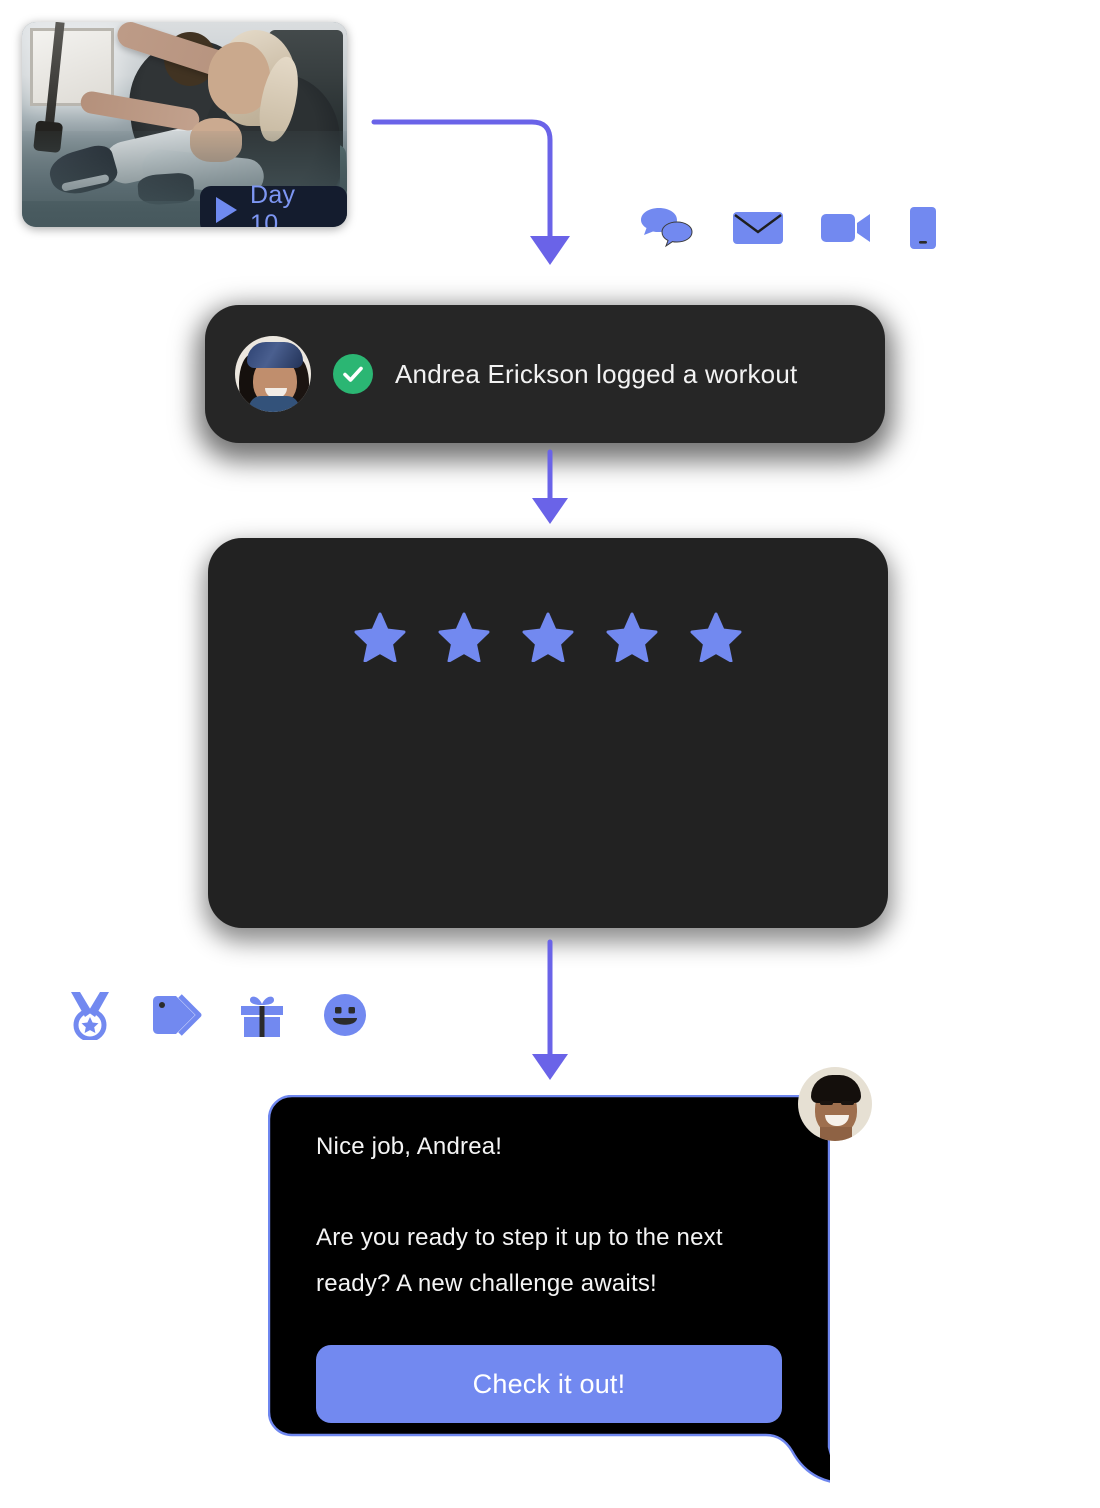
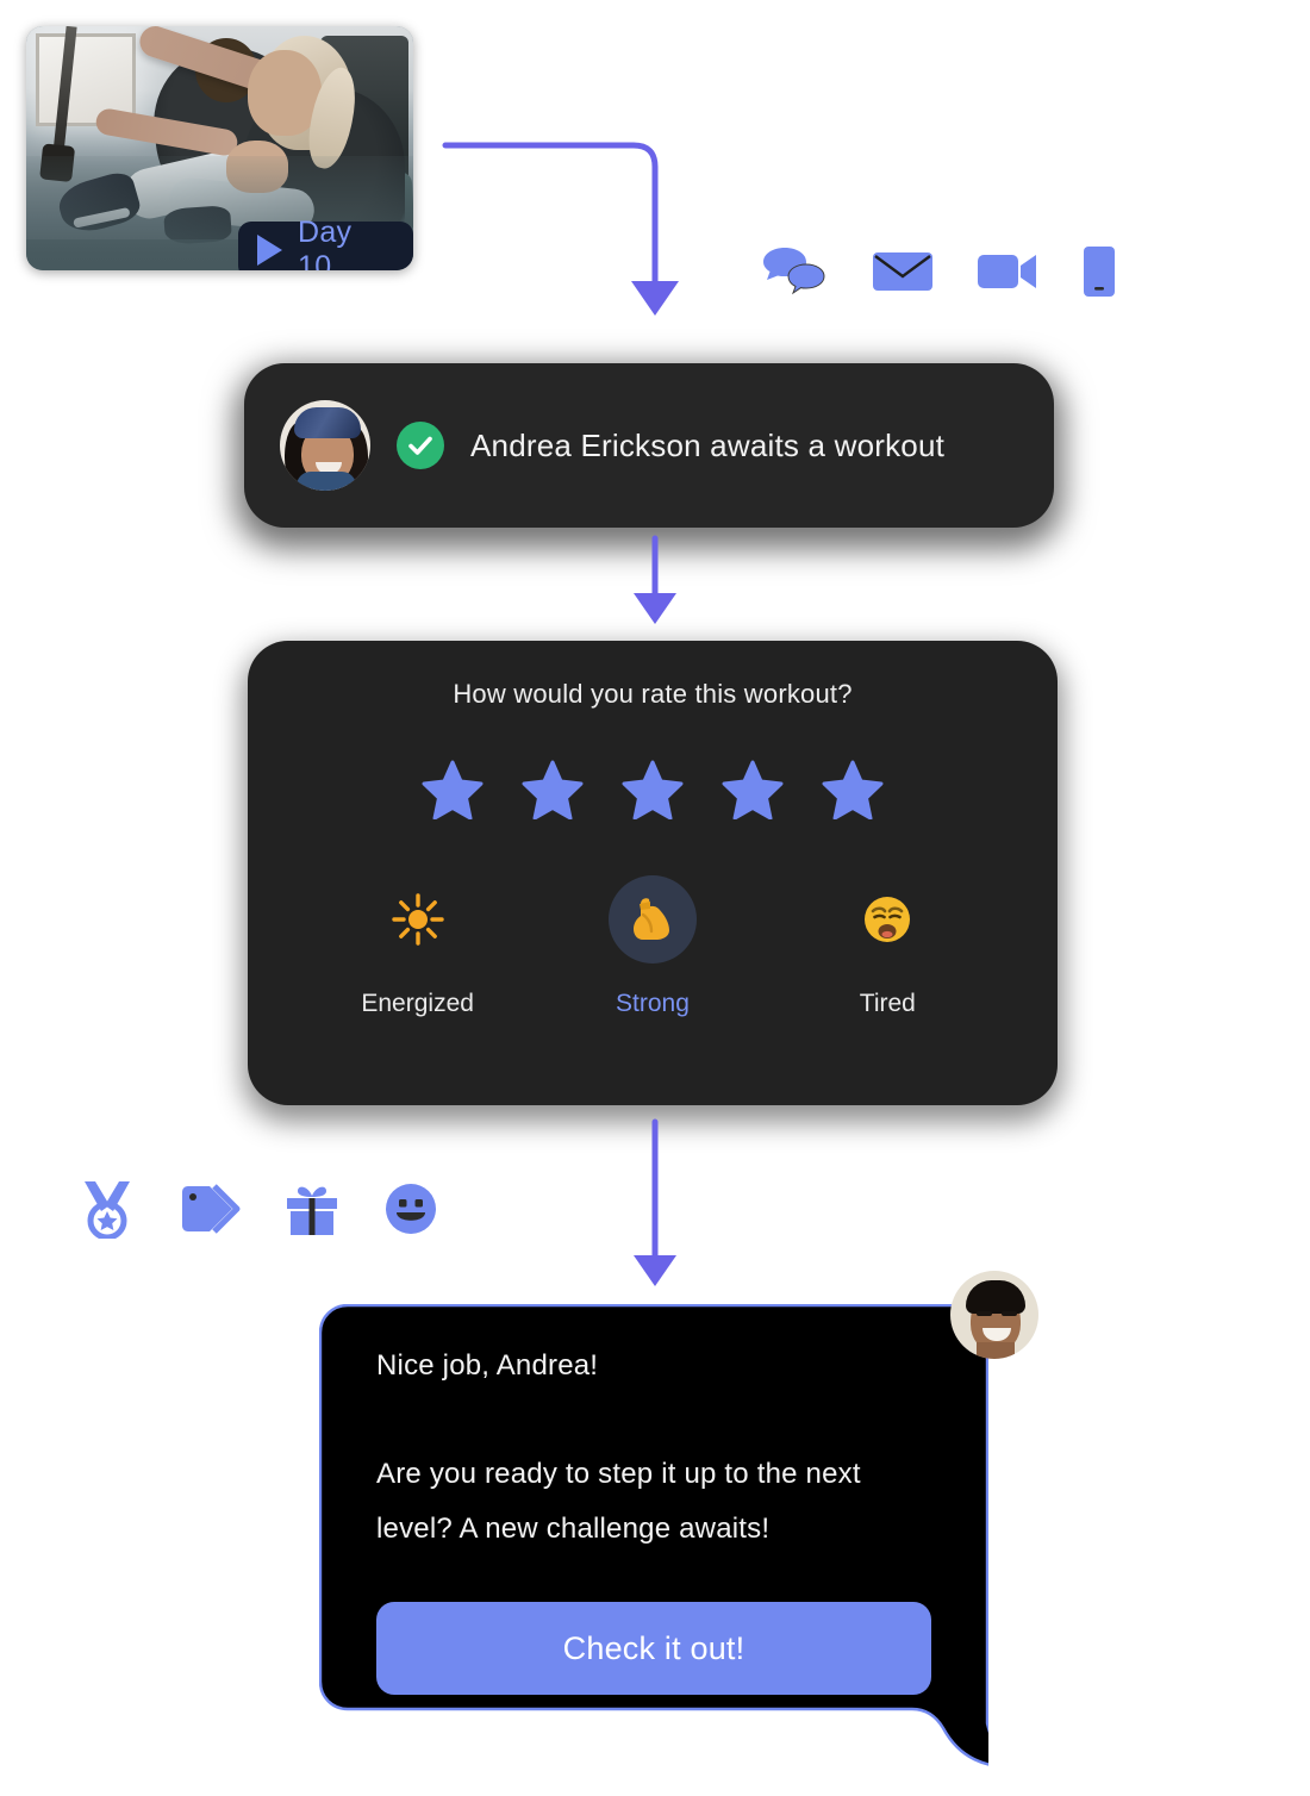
  Day 10
- Andrea Erickson logged a workout
+ Andrea Erickson awaits a workout
+ How would you rate this workout?
+ Energized
+ Strong
+ Tired
  Nice job, Andrea!
- Are you ready to step it up to the next ready? A new challenge awaits!
+ Are you ready to step it up to the next level? A new challenge awaits!
  Check it out!
